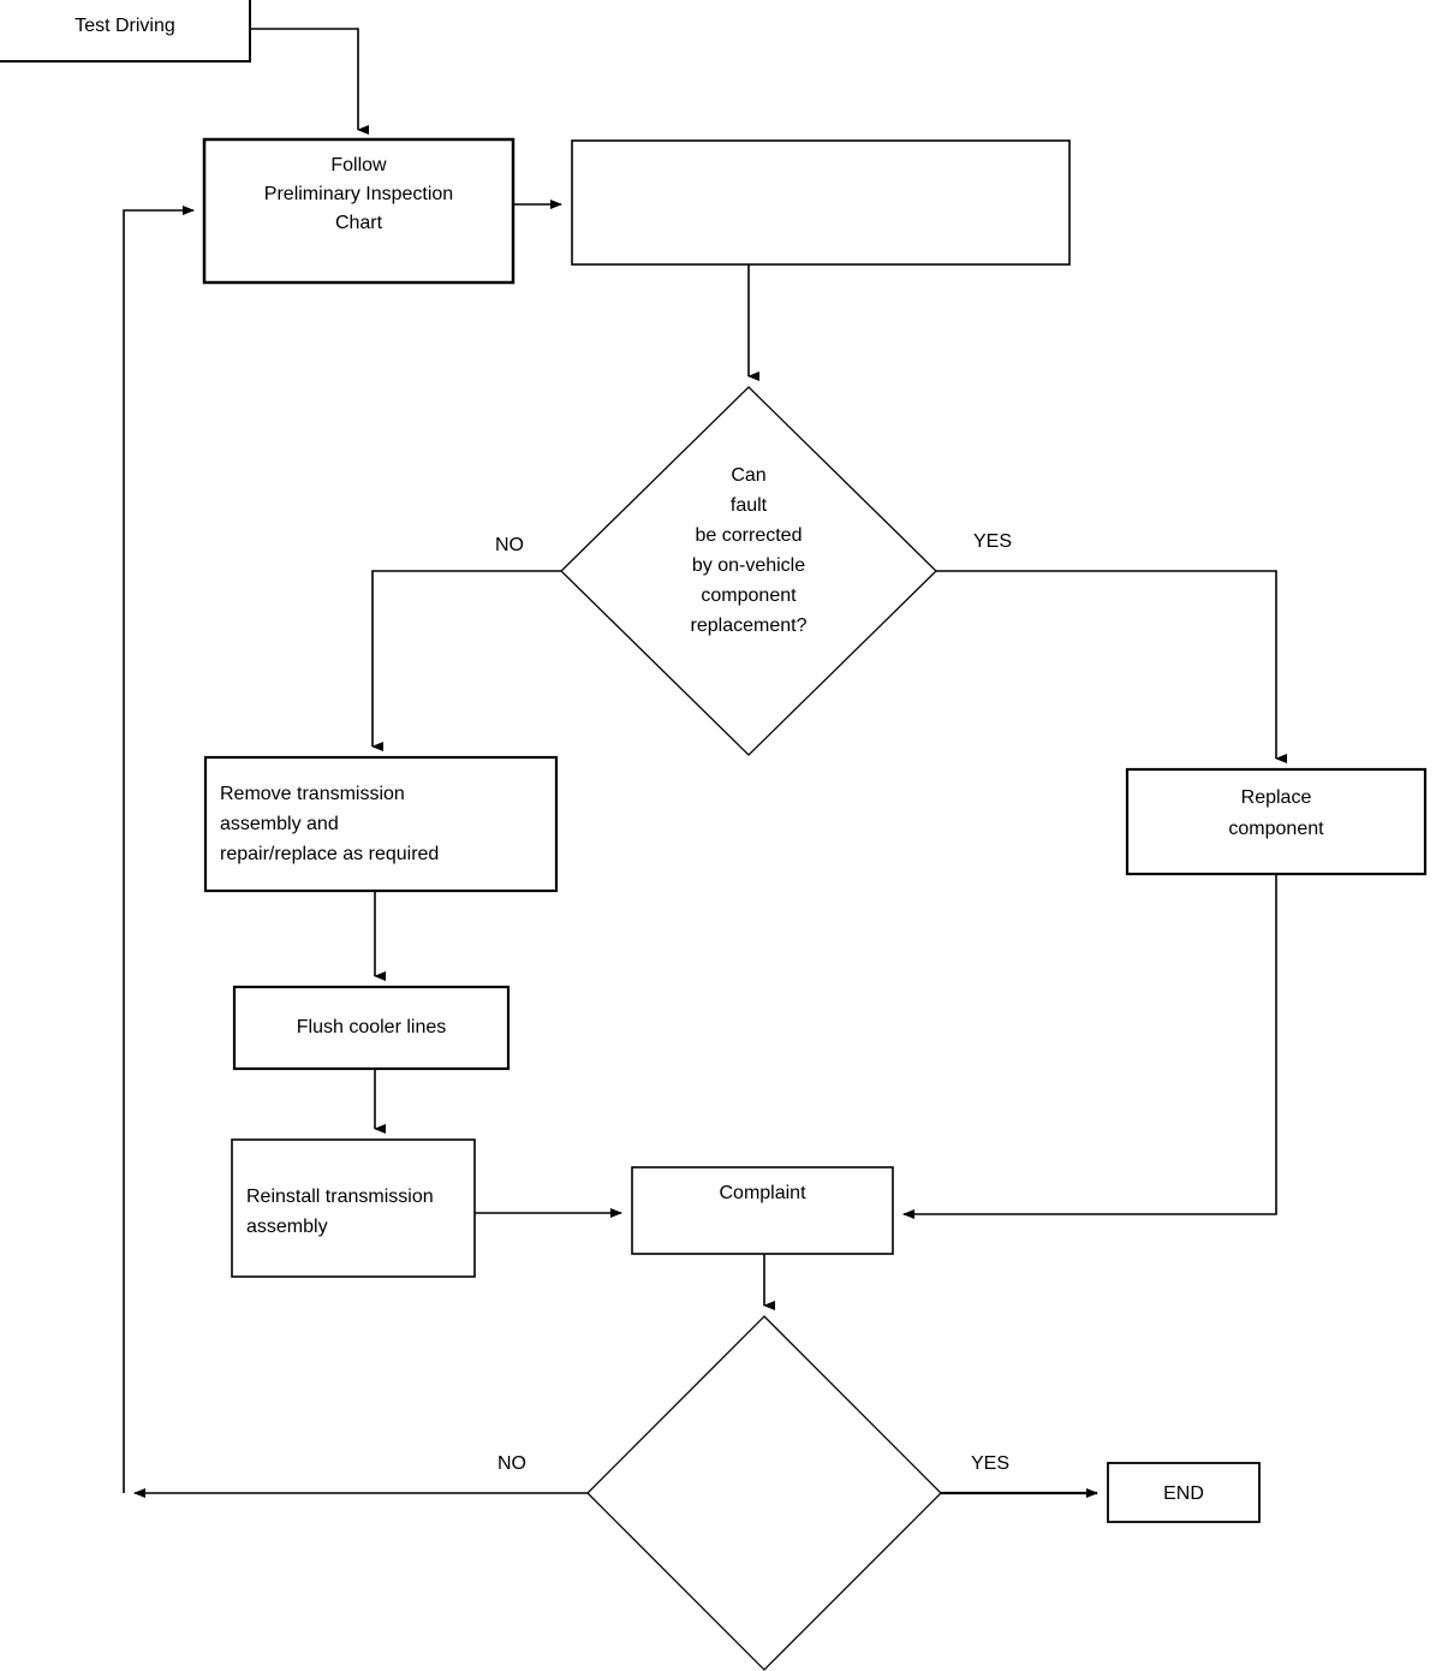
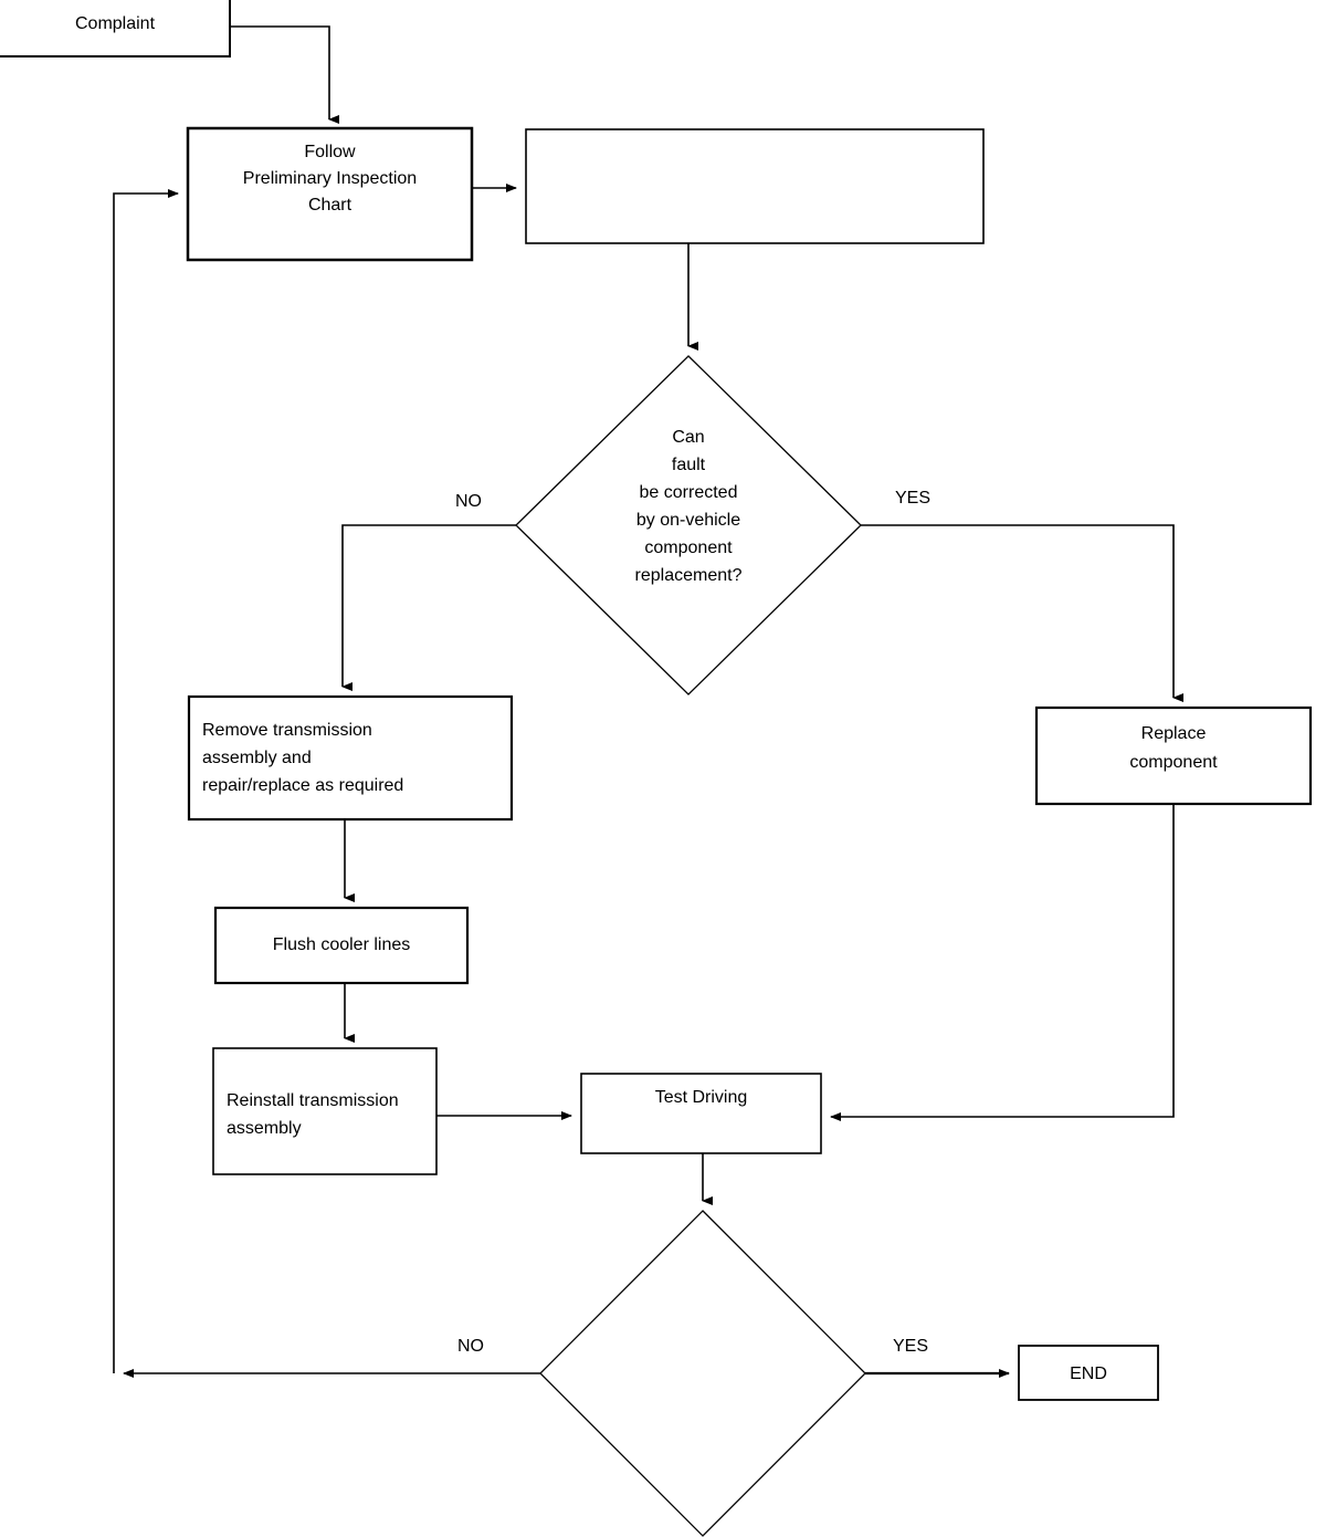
- Test Driving
+ Complaint
  Follow
  Preliminary Inspection
  Chart
  Can
  fault
  be corrected
  by on-vehicle
  component
  replacement?
  Remove transmission
  assembly and
  repair/replace as required
  Flush cooler lines
  Reinstall transmission
  assembly
- Complaint
+ Test Driving
  Replace
  component
  END
  NO
  YES
  NO
  YES
